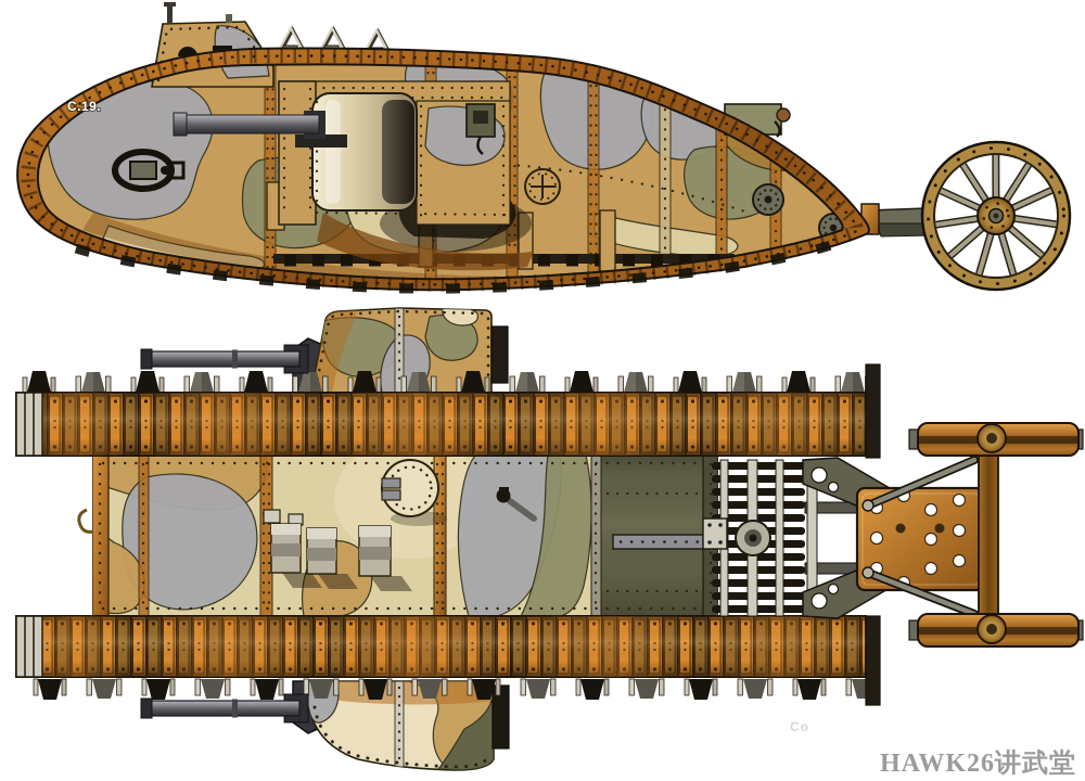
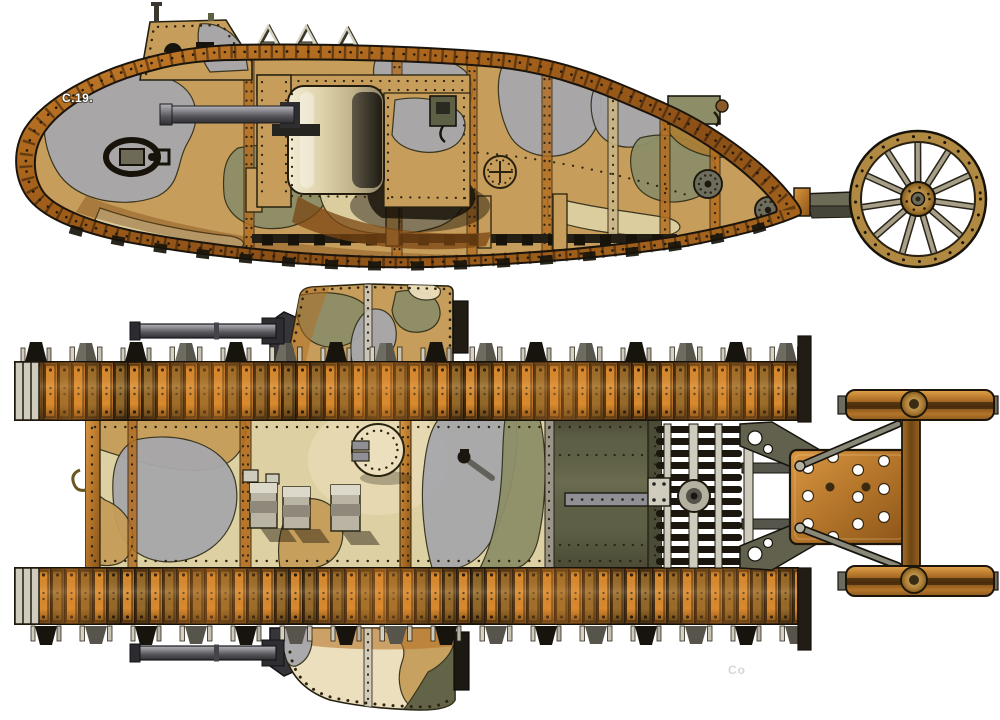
  C.19.
  Co
- HAWK26讲武堂
